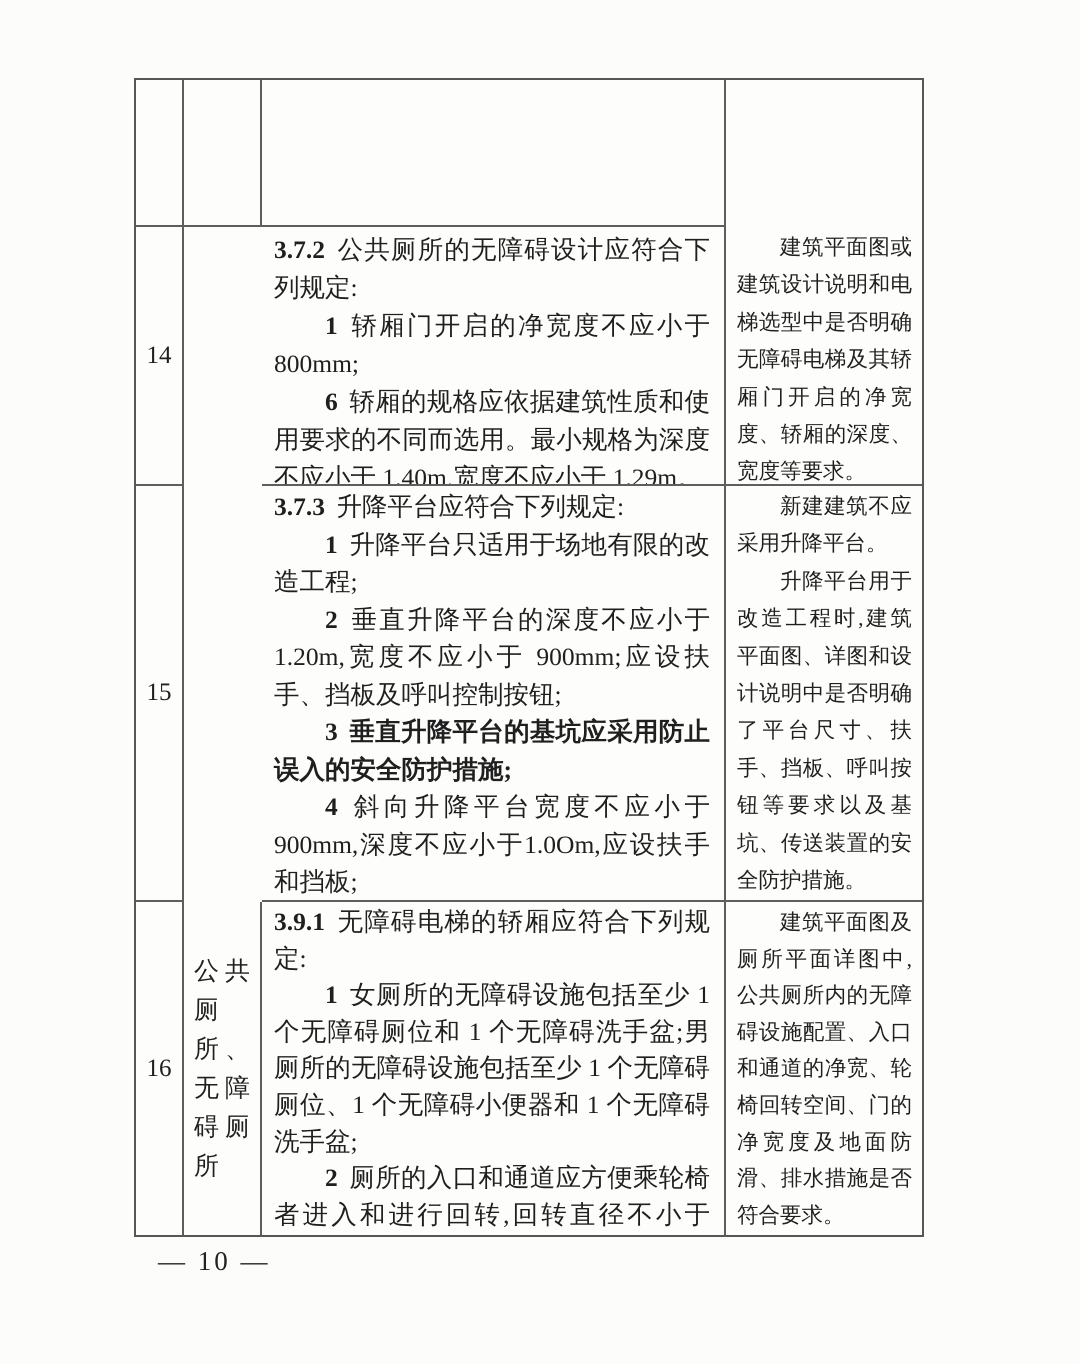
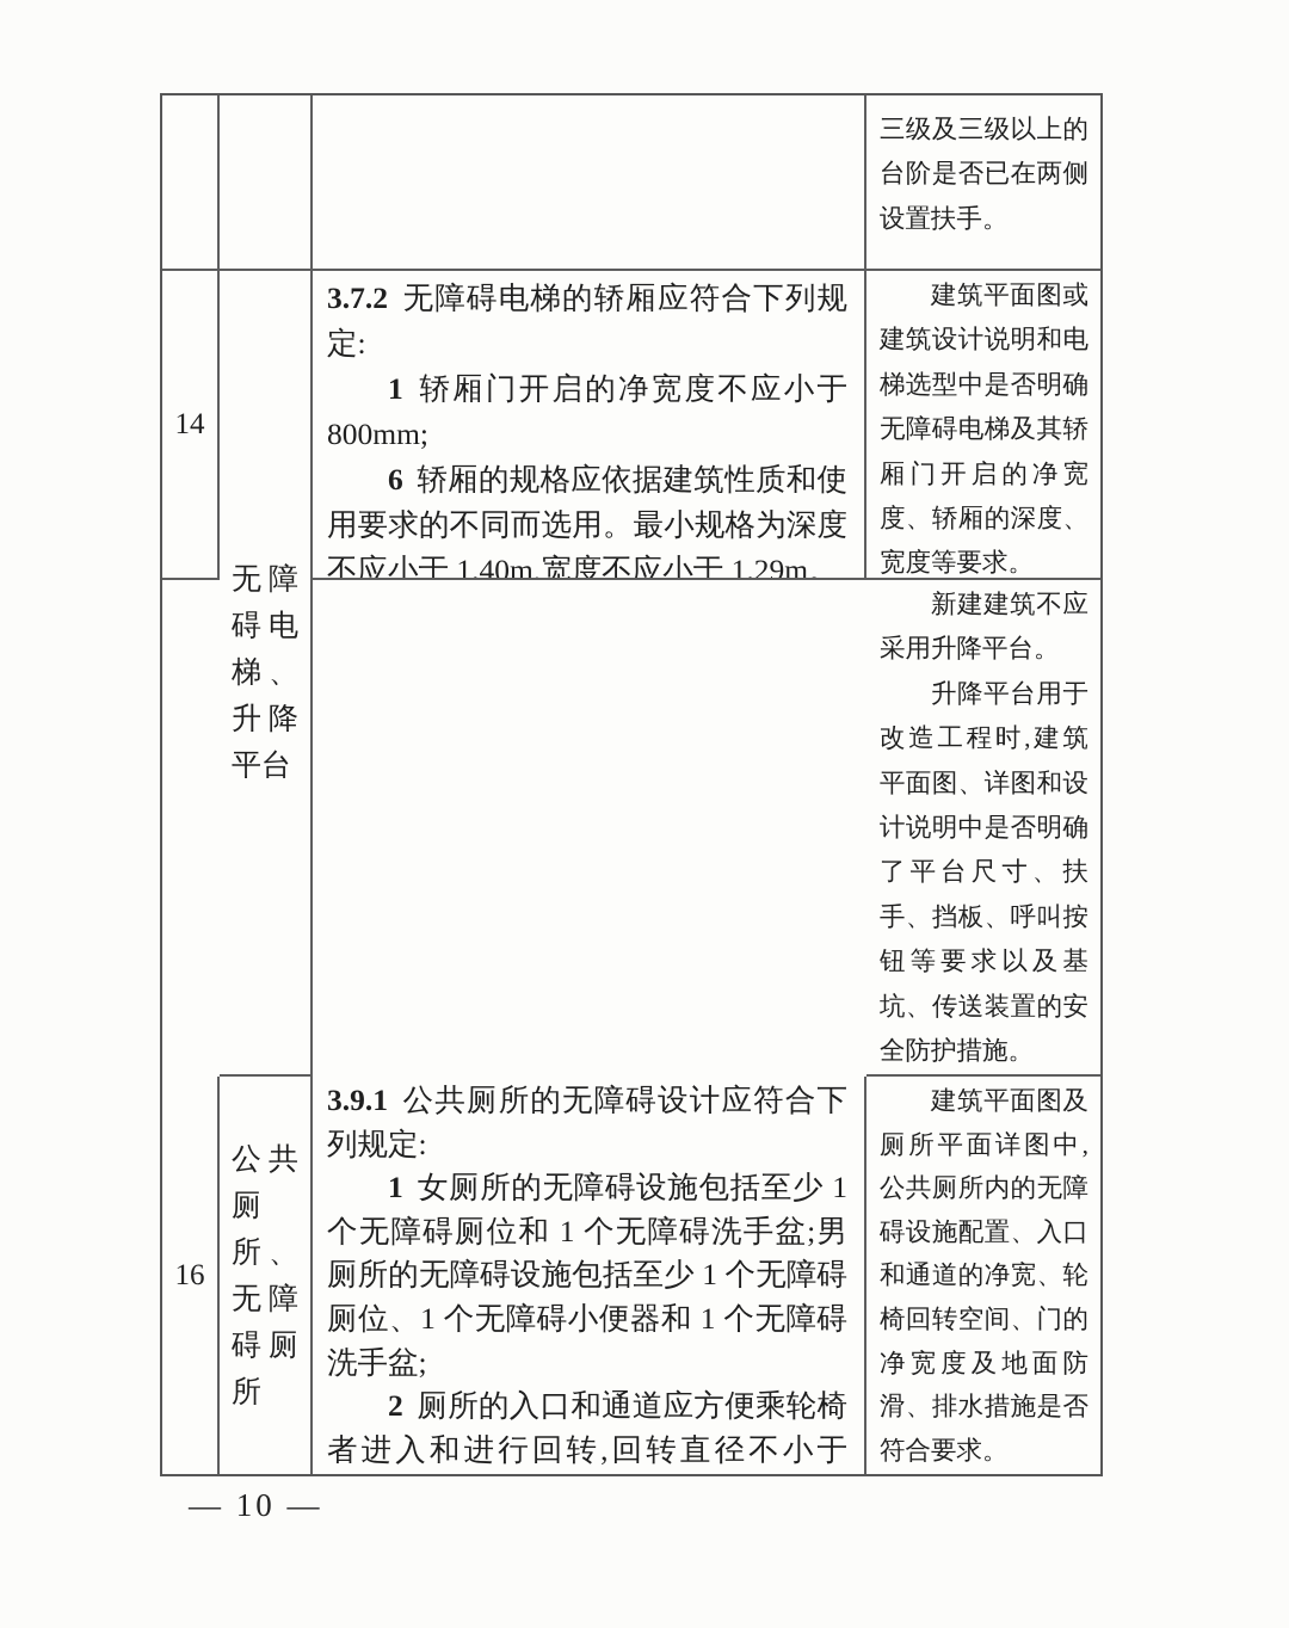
+ 三级及三级以上的台阶是否已在两侧设置扶手。
  14
+ 无障碍电梯、升降平台
- 3.7.2 公共厕所的无障碍设计应符合下列规定:
+ 3.7.2 无障碍电梯的轿厢应符合下列规定:
  1 轿厢门开启的净宽度不应小于 800mm;
  6 轿厢的规格应依据建筑性质和使用要求的不同而选用。最小规格为深度不应小于 1.40m,宽度不应小于 1.29m。
  建筑平面图或建筑设计说明和电梯选型中是否明确无障碍电梯及其轿厢门开启的净宽度、轿厢的深度、宽度等要求。
- 15
- 3.7.3 升降平台应符合下列规定:
- 1 升降平台只适用于场地有限的改造工程;
- 2 垂直升降平台的深度不应小于 1.20m,宽度不应小于 900mm;应设扶手、挡板及呼叫控制按钮;
- 3 垂直升降平台的基坑应采用防止误入的安全防护措施;
- 4 斜向升降平台宽度不应小于 900mm,深度不应小于1.0Om,应设扶手和挡板;
  新建建筑不应采用升降平台。
  升降平台用于改造工程时,建筑平面图、详图和设计说明中是否明确了平台尺寸、扶手、挡板、呼叫按钮等要求以及基坑、传送装置的安全防护措施。
  16
  公共厕所、无障碍厕所
- 3.9.1 无障碍电梯的轿厢应符合下列规定:
+ 3.9.1 公共厕所的无障碍设计应符合下列规定:
  1 女厕所的无障碍设施包括至少 1 个无障碍厕位和 1 个无障碍洗手盆;男厕所的无障碍设施包括至少 1 个无障碍厕位、1 个无障碍小便器和 1 个无障碍洗手盆;
  2 厕所的入口和通道应方便乘轮椅者进入和进行回转,回转直径不小于
  建筑平面图及厕所平面详图中,公共厕所内的无障碍设施配置、入口和通道的净宽、轮椅回转空间、门的净宽度及地面防滑、排水措施是否符合要求。
  — 10 —
